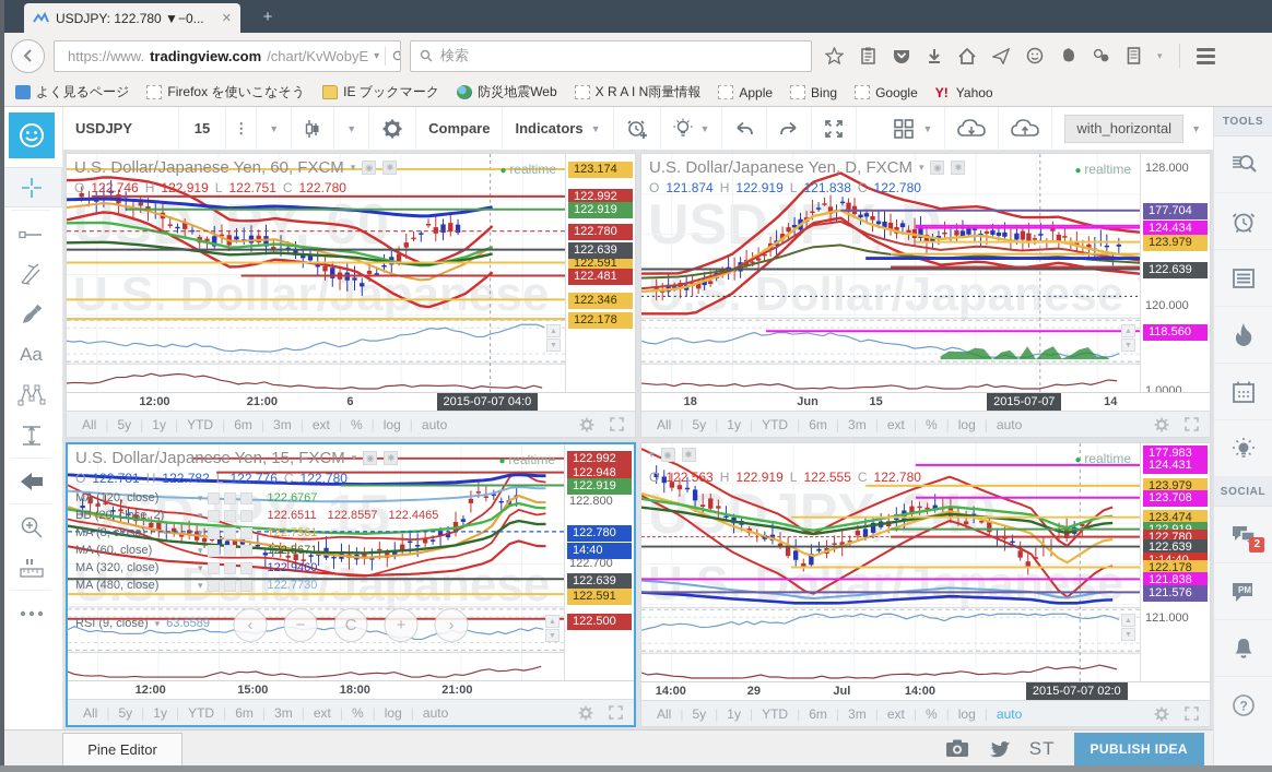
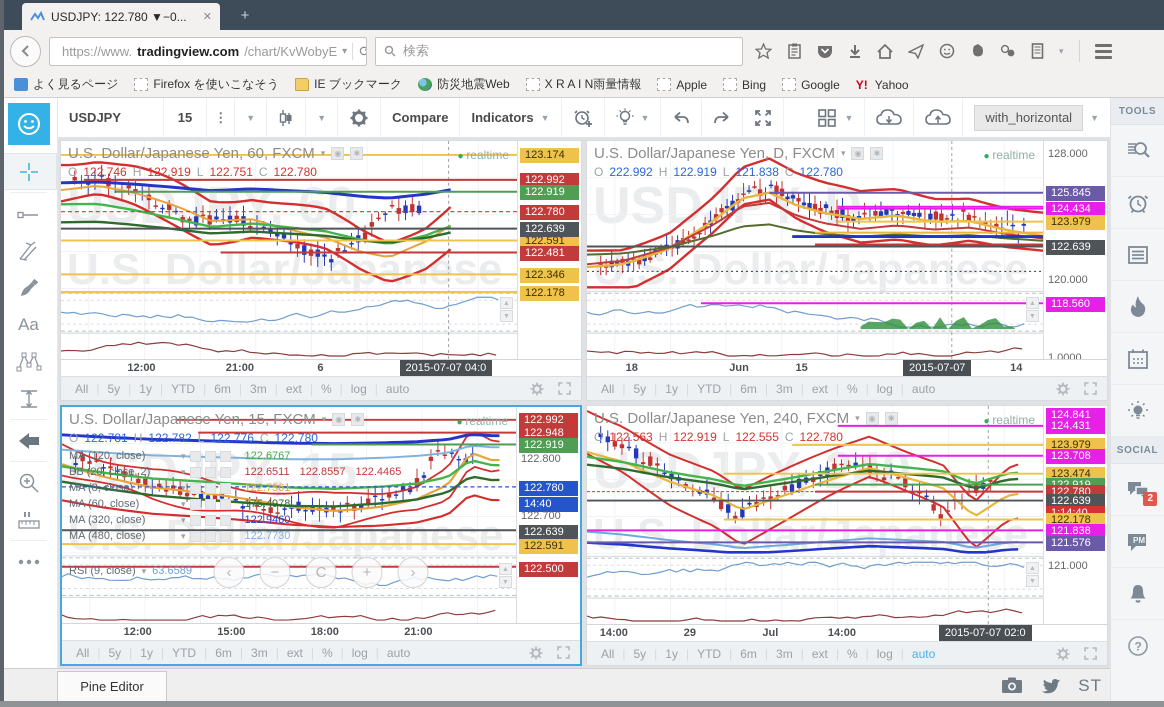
  USDJPY: 122.780 ▼−0...
  ✕
  +
  https://www.
  tradingview.com
  /chart/KvWobyE
  ▾
  ⟳
  検索
  ▾
  よく見るページ
  Firefox を使いこなそう
  IE ブックマーク
  防災地震Web
  X R A I N雨量情報
  Apple
  Bing
  Google
  Y!
  Yahoo
  Aa
  USDJPY
  15
  ⋮
  ▼
  ▼
  Compare
  Indicators
  ▼
  ▼
  ▼
  with_horizontal
  ▼
  TOOLS
  SOCIAL
  2
  PM
  ?
  USDJPY,0
  U.S. Dollar/Japanese
  U.S. Dollar/Japanese Yen, 60, FXCM
  ▾
  ◉
  ✱
  ● realtime
  O
  122.746
  H
  122.919
  L
  122.751
  C
  122.780
  123.174
  122.992
  122.919
  122.780
  122.591
  122.639
  122.481
  122.346
  122.178
  12:00
  21:00
  6
  2015-07-07 04:0
  All
  5y
  1y
  |
  YTD
  6m
  |
  3m
  ext
  |
  %
  log
  auto
  U.S. Dollar/Japanese
  U.S. Dollar/Japanese Yen, D, FXCM
  ▾
  ◉
  ✱
  ● realtime
  O
- 121.874
+ 222.992
  H
  122.919
  L
  121.838
  C
  122.780
  128.000
- 177.704
+ 125.845
  124.434
  123.979
  122.639
  120.000
  118.560
  1.0000
  18
  Jun
  15
  14
  2015-07-07
  All
  5y
  1y
  |
  YTD
  6m
  |
  3m
  ext
  |
  %
  log
  auto
  U.S. Dllar/Japanese
  U.S. Dollar/Japanese Yen, 15, FXCM
  ▾
  ◉
  ✱
  ● realtime
  O
  122.781
  H
  122.782
  L
  122.776
  C
  122.780
  MA (120, close)
  ▾
  122.6767
  BB (20, close, 2)
  ▾
  122.6511
  122.8557
  122.4465
  MA (8, close)
  ▾
  122.7561
  MA (60, close)
  ▾
- 122.5671
+ 175.4978
  MA (320, close)
  ▾
  122.9460
  MA (480, close)
  ▾
  122.7730
  RSI (9, close)
  ▾
  63.6589
  ‹
  −
  C
  +
  ›
  122.948
  122.992
  122.919
  122.800
  122.780
  14:40
  122.700
  122.639
  122.591
  122.500
  12:00
  15:00
  18:00
  21:00
  All
  5y
  1y
  |
  YTD
  6m
  |
  3m
  ext
  |
  %
  log
  auto
  USDJP, 20
  US. Dollar/Japanee
+ U.S. Dollar/Japanese Yen, 240, FXCM
  ▾
  ◉
  ✱
  ● realtime
  O
  122.563
  H
  122.919
  L
  122.555
  C
  122.780
- 177.983
+ 124.841
  124.431
  123.979
  123.708
  123.474
  122.780
  122.639
  122.178
  121.838
  121.576
  121.000
  14:00
  29
  Jul
  14:00
  2015-07-07 02:0
  All
  5y
  1y
  |
  YTD
  6m
  |
  3m
  ext
  |
  %
  log
  auto
  Pine Editor
  ST
- PUBLISH IDEA
